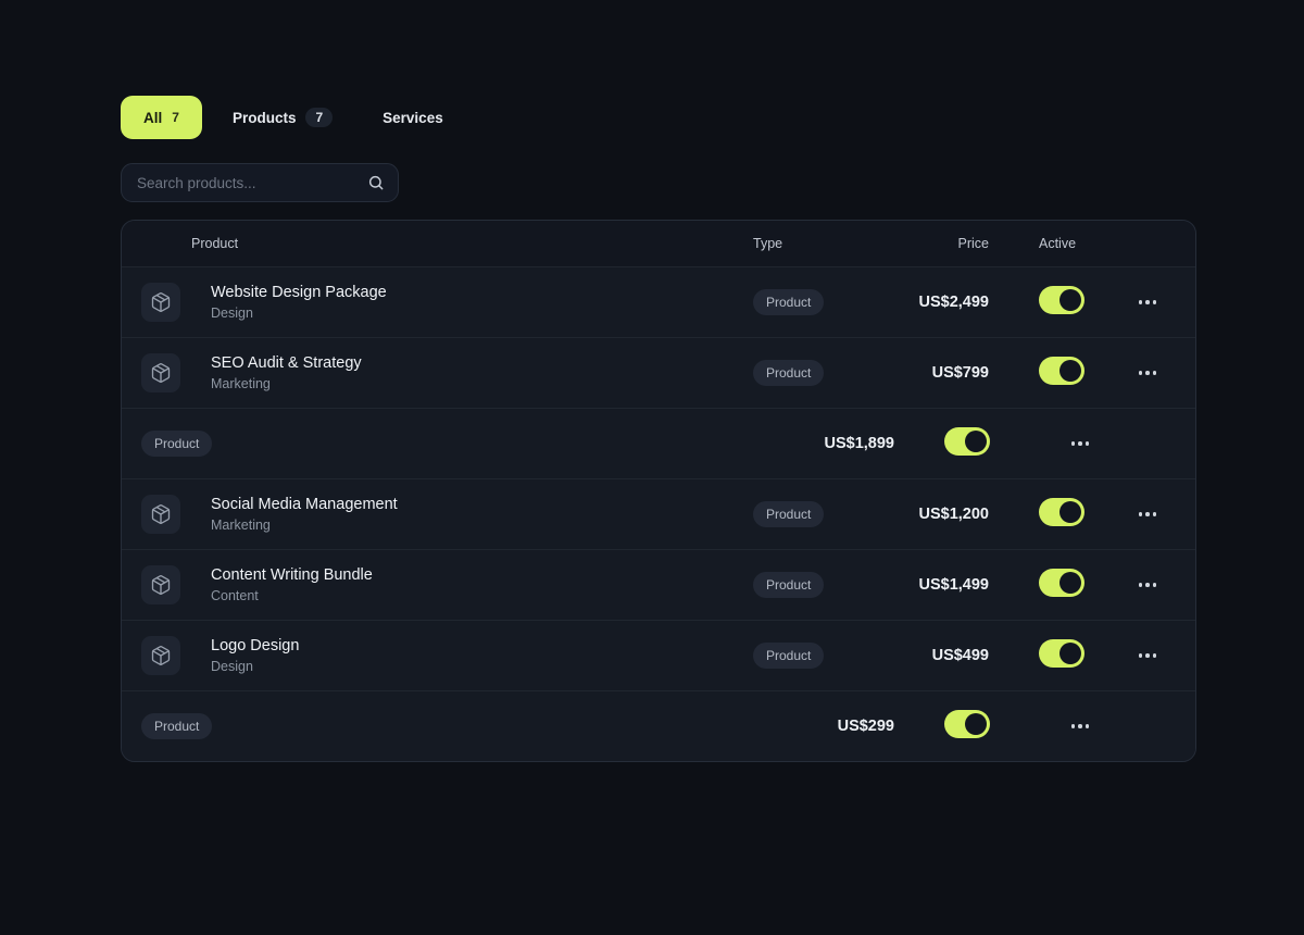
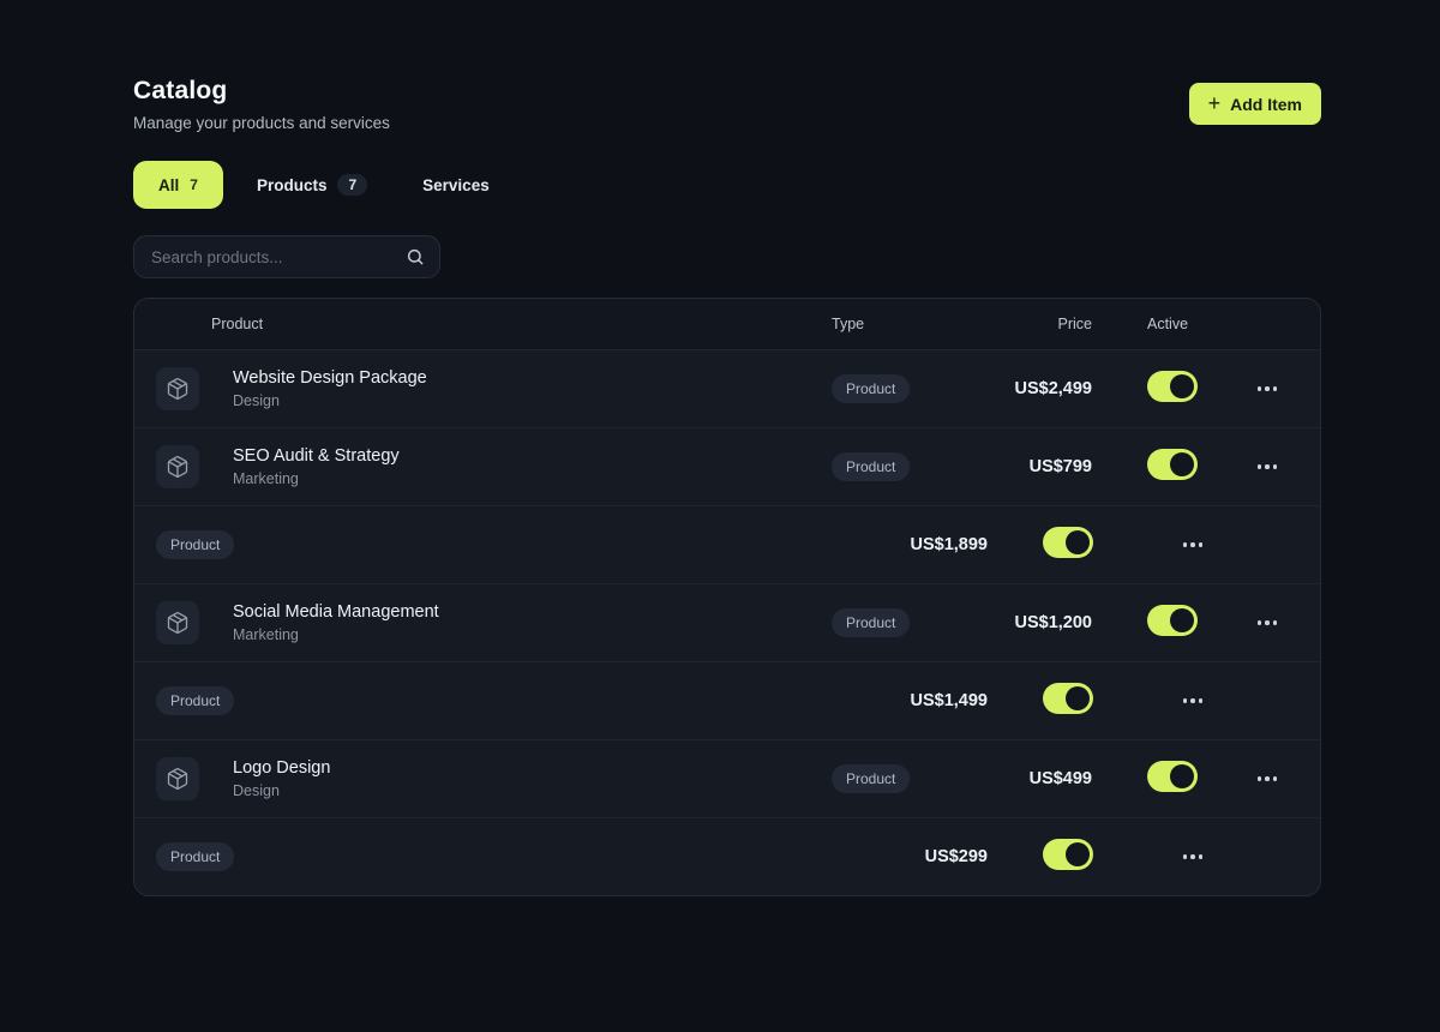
+ Catalog
+ Manage your products and services
+ +
+ Add Item
  All
  7
  Products
  7
  Services
  Search products...
  Product
  Type
  Price
  Active
  Website Design Package
  Design
  Product
  US$2,499
  SEO Audit & Strategy
  Marketing
  Product
  US$799
  Product
  US$1,899
  Social Media Management
  Marketing
  Product
  US$1,200
- Content Writing Bundle
- Content
  Product
  US$1,499
  Logo Design
  Design
  Product
  US$499
  Product
  US$299
